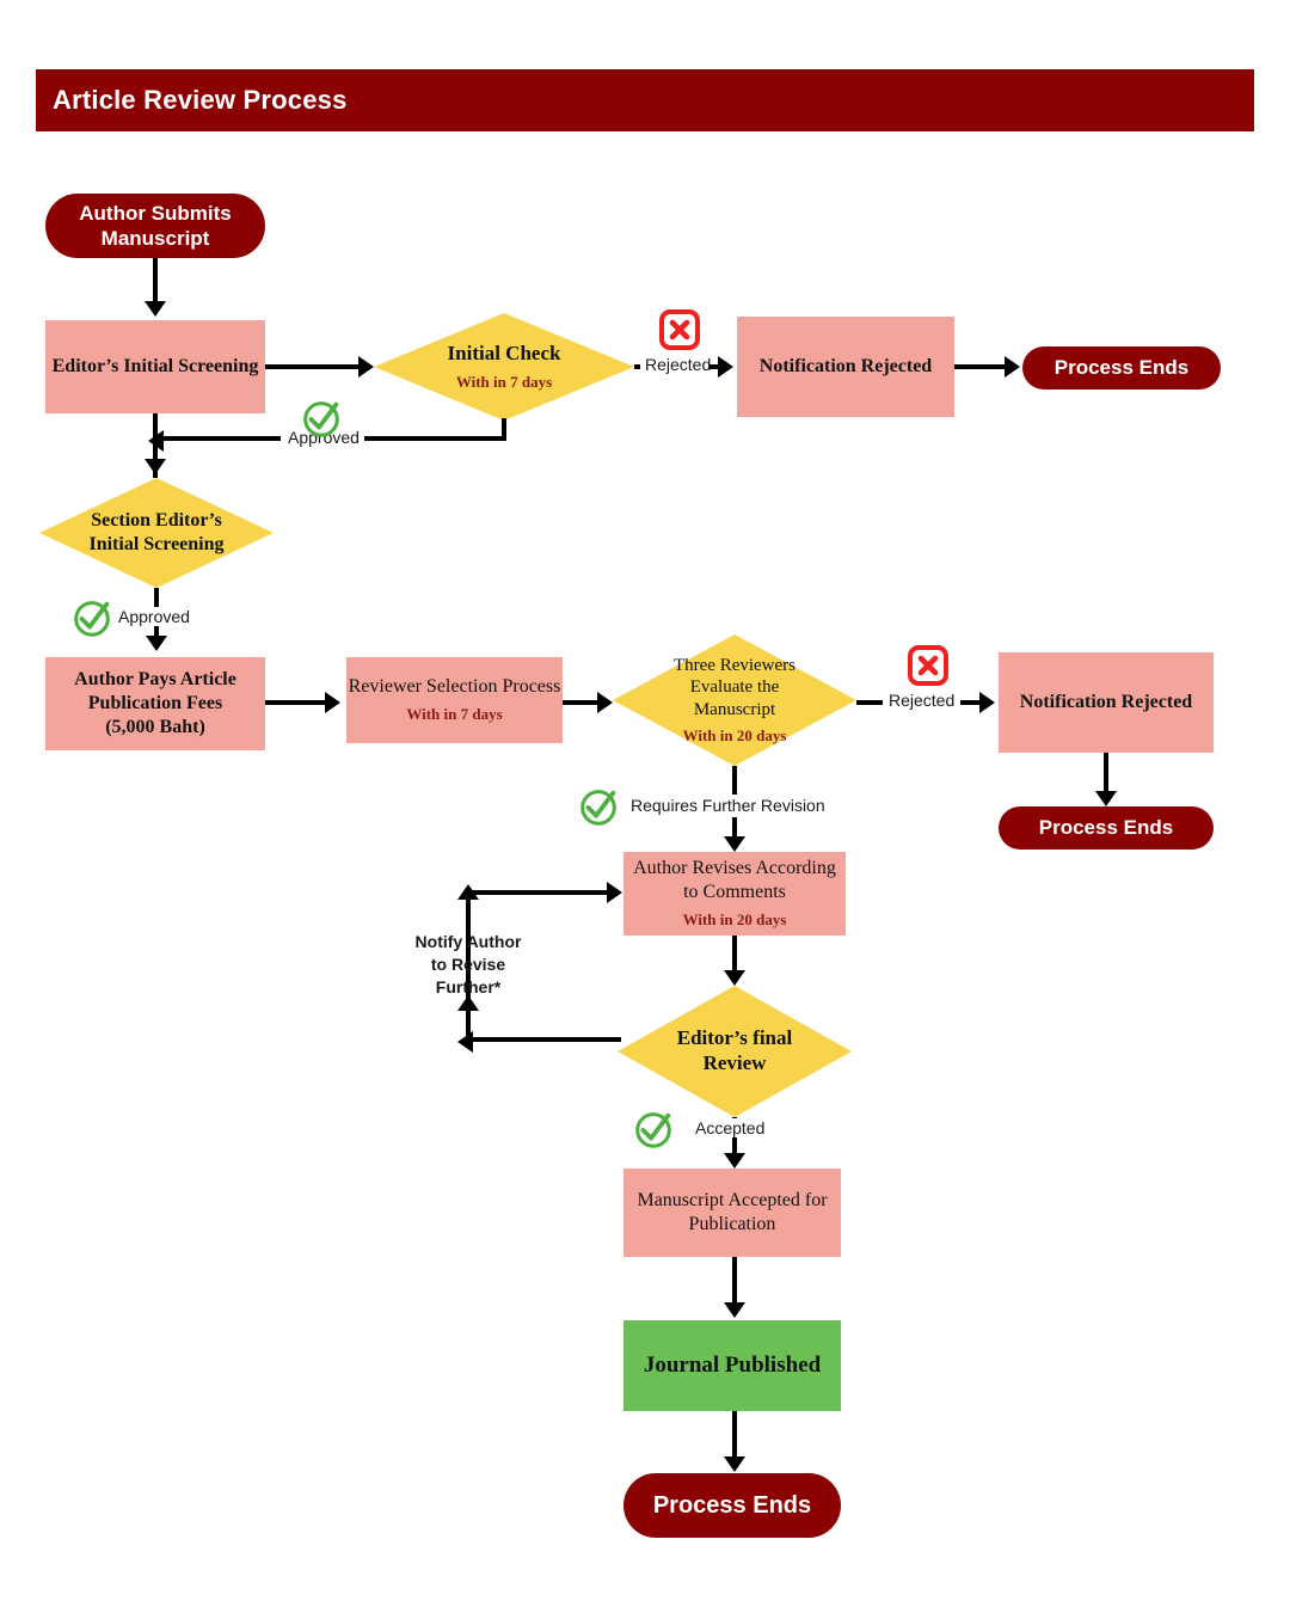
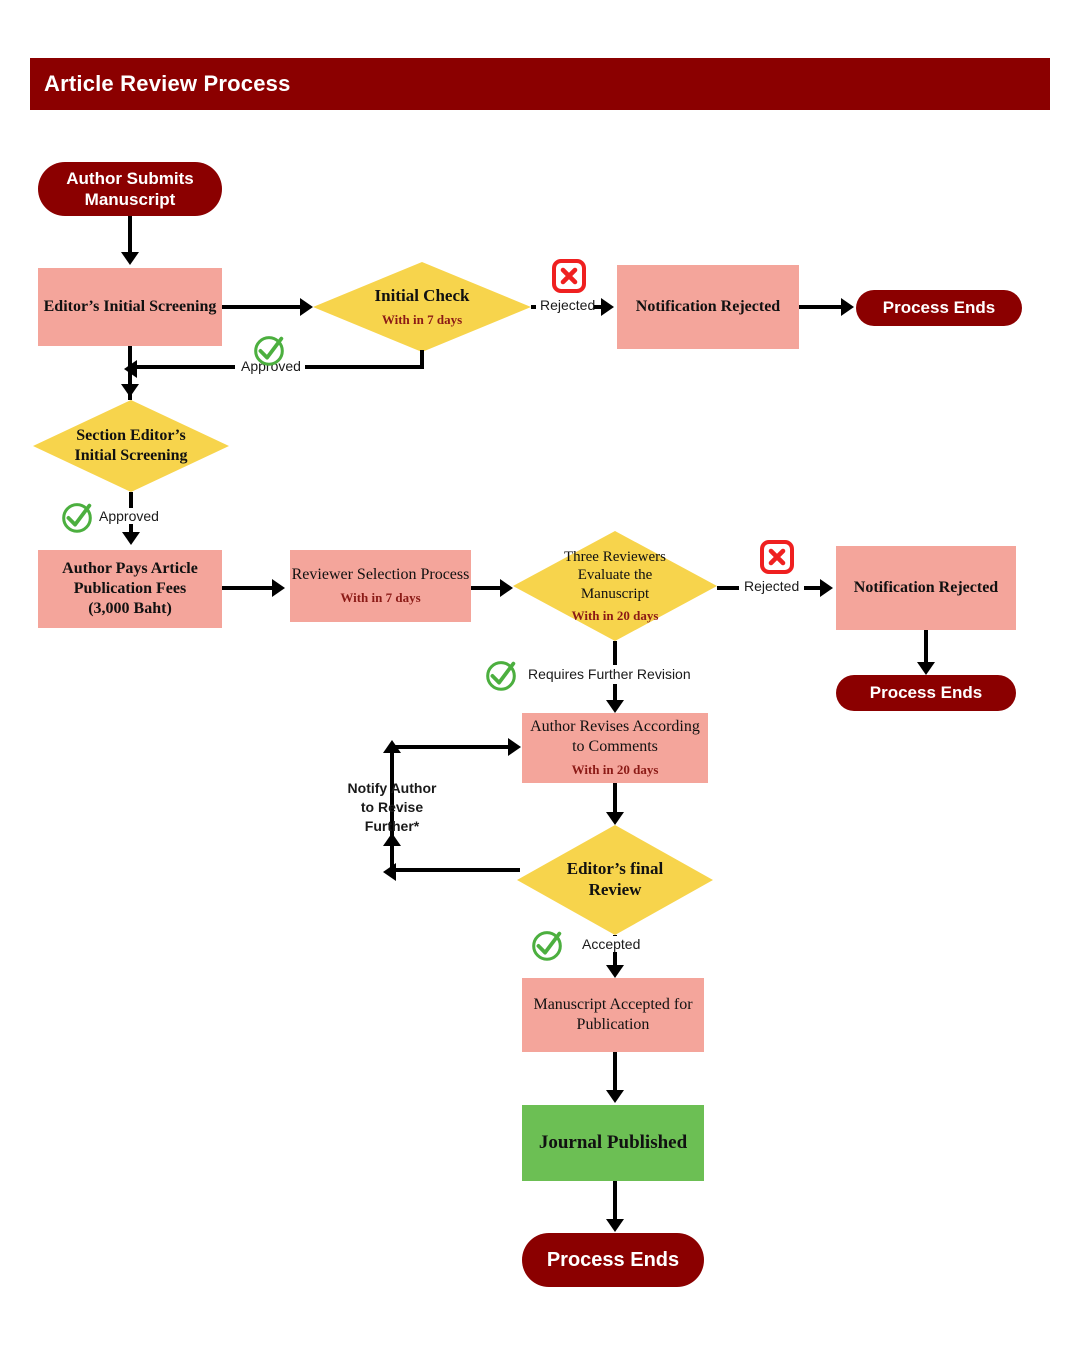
  Article Review Process
  Author Submits Manuscript
  Editor’s Initial Screening
  Initial Check
  With in 7 days
  Notification Rejected
  Process Ends
  Section Editor’s
  Initial Screening
  Author Pays Article
  Publication Fees
- (5,000 Baht)
+ (3,000 Baht)
  Reviewer Selection Process
  With in 7 days
  Three Reviewers
  Evaluate the
  Manuscript
  With in 20 days
  Notification Rejected
  Process Ends
  Author Revises According
  to Comments
  With in 20 days
  Editor’s final
  Review
  Manuscript Accepted for
  Publication
  Journal Published
  Process Ends
  Rejected
  Approved
  Approved
  Rejected
  Requires Further Revision
  Notify Author
  to Revise
  Further*
  Accepted
